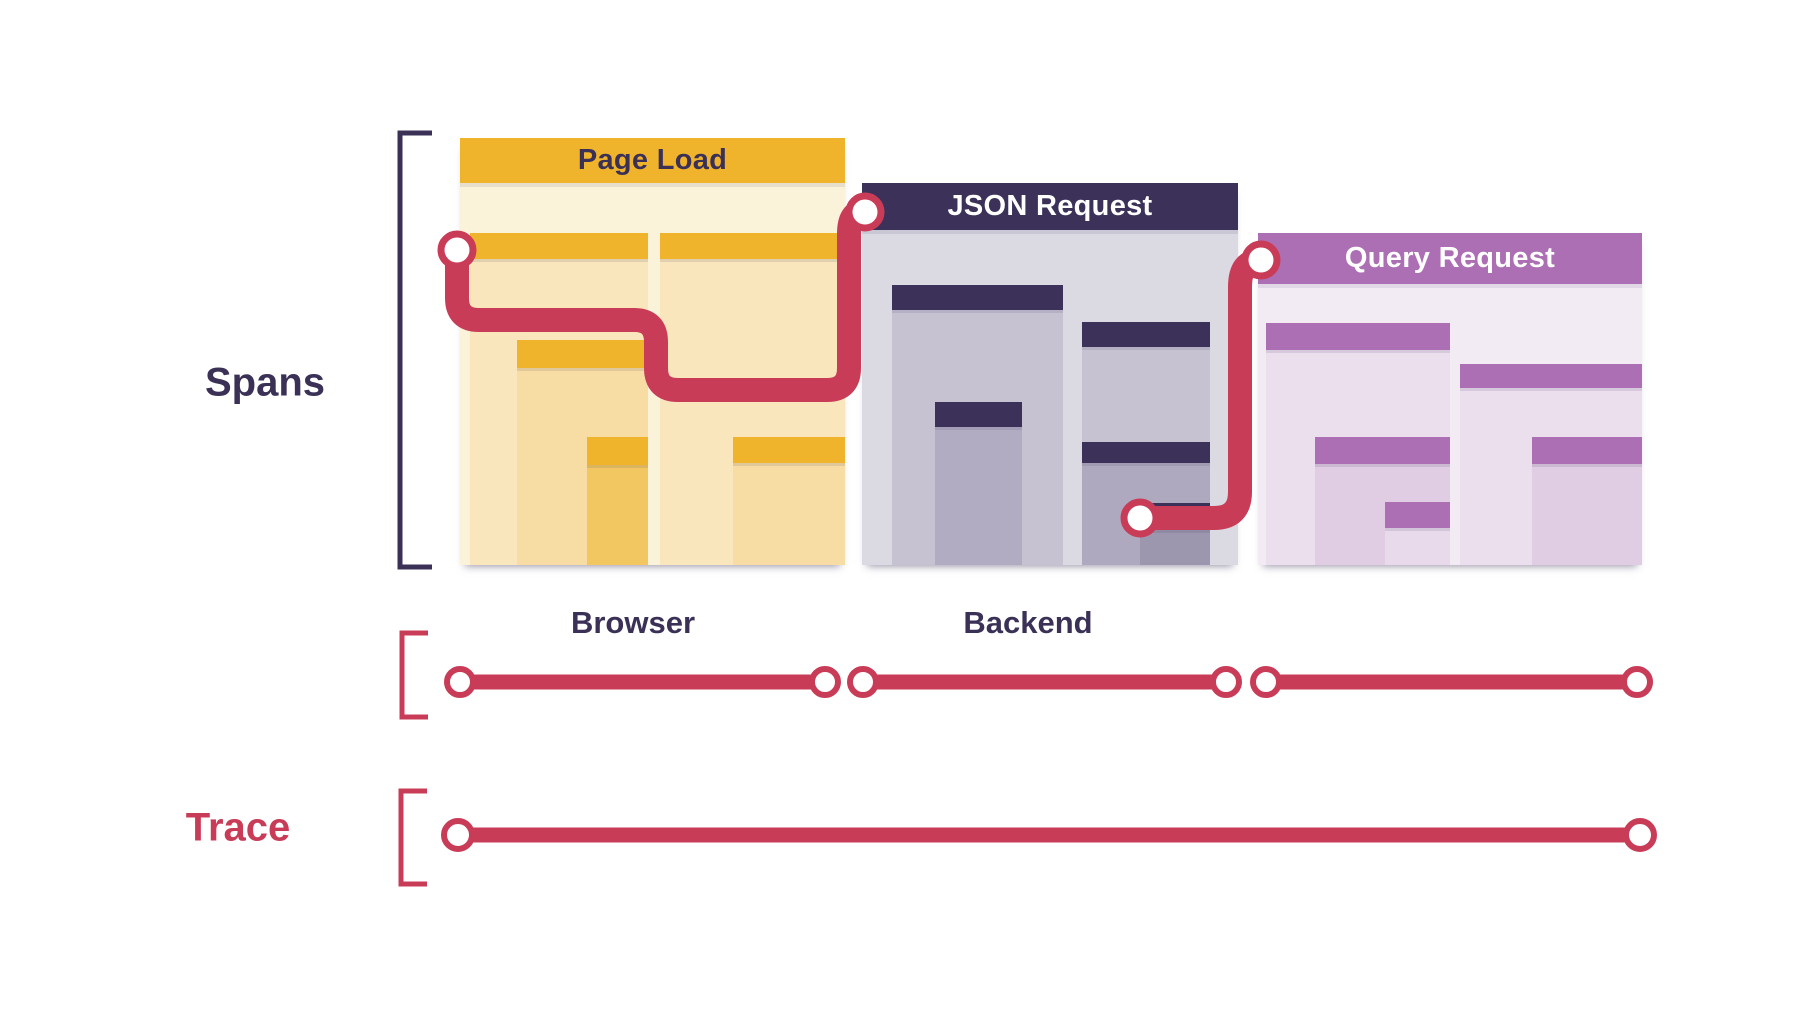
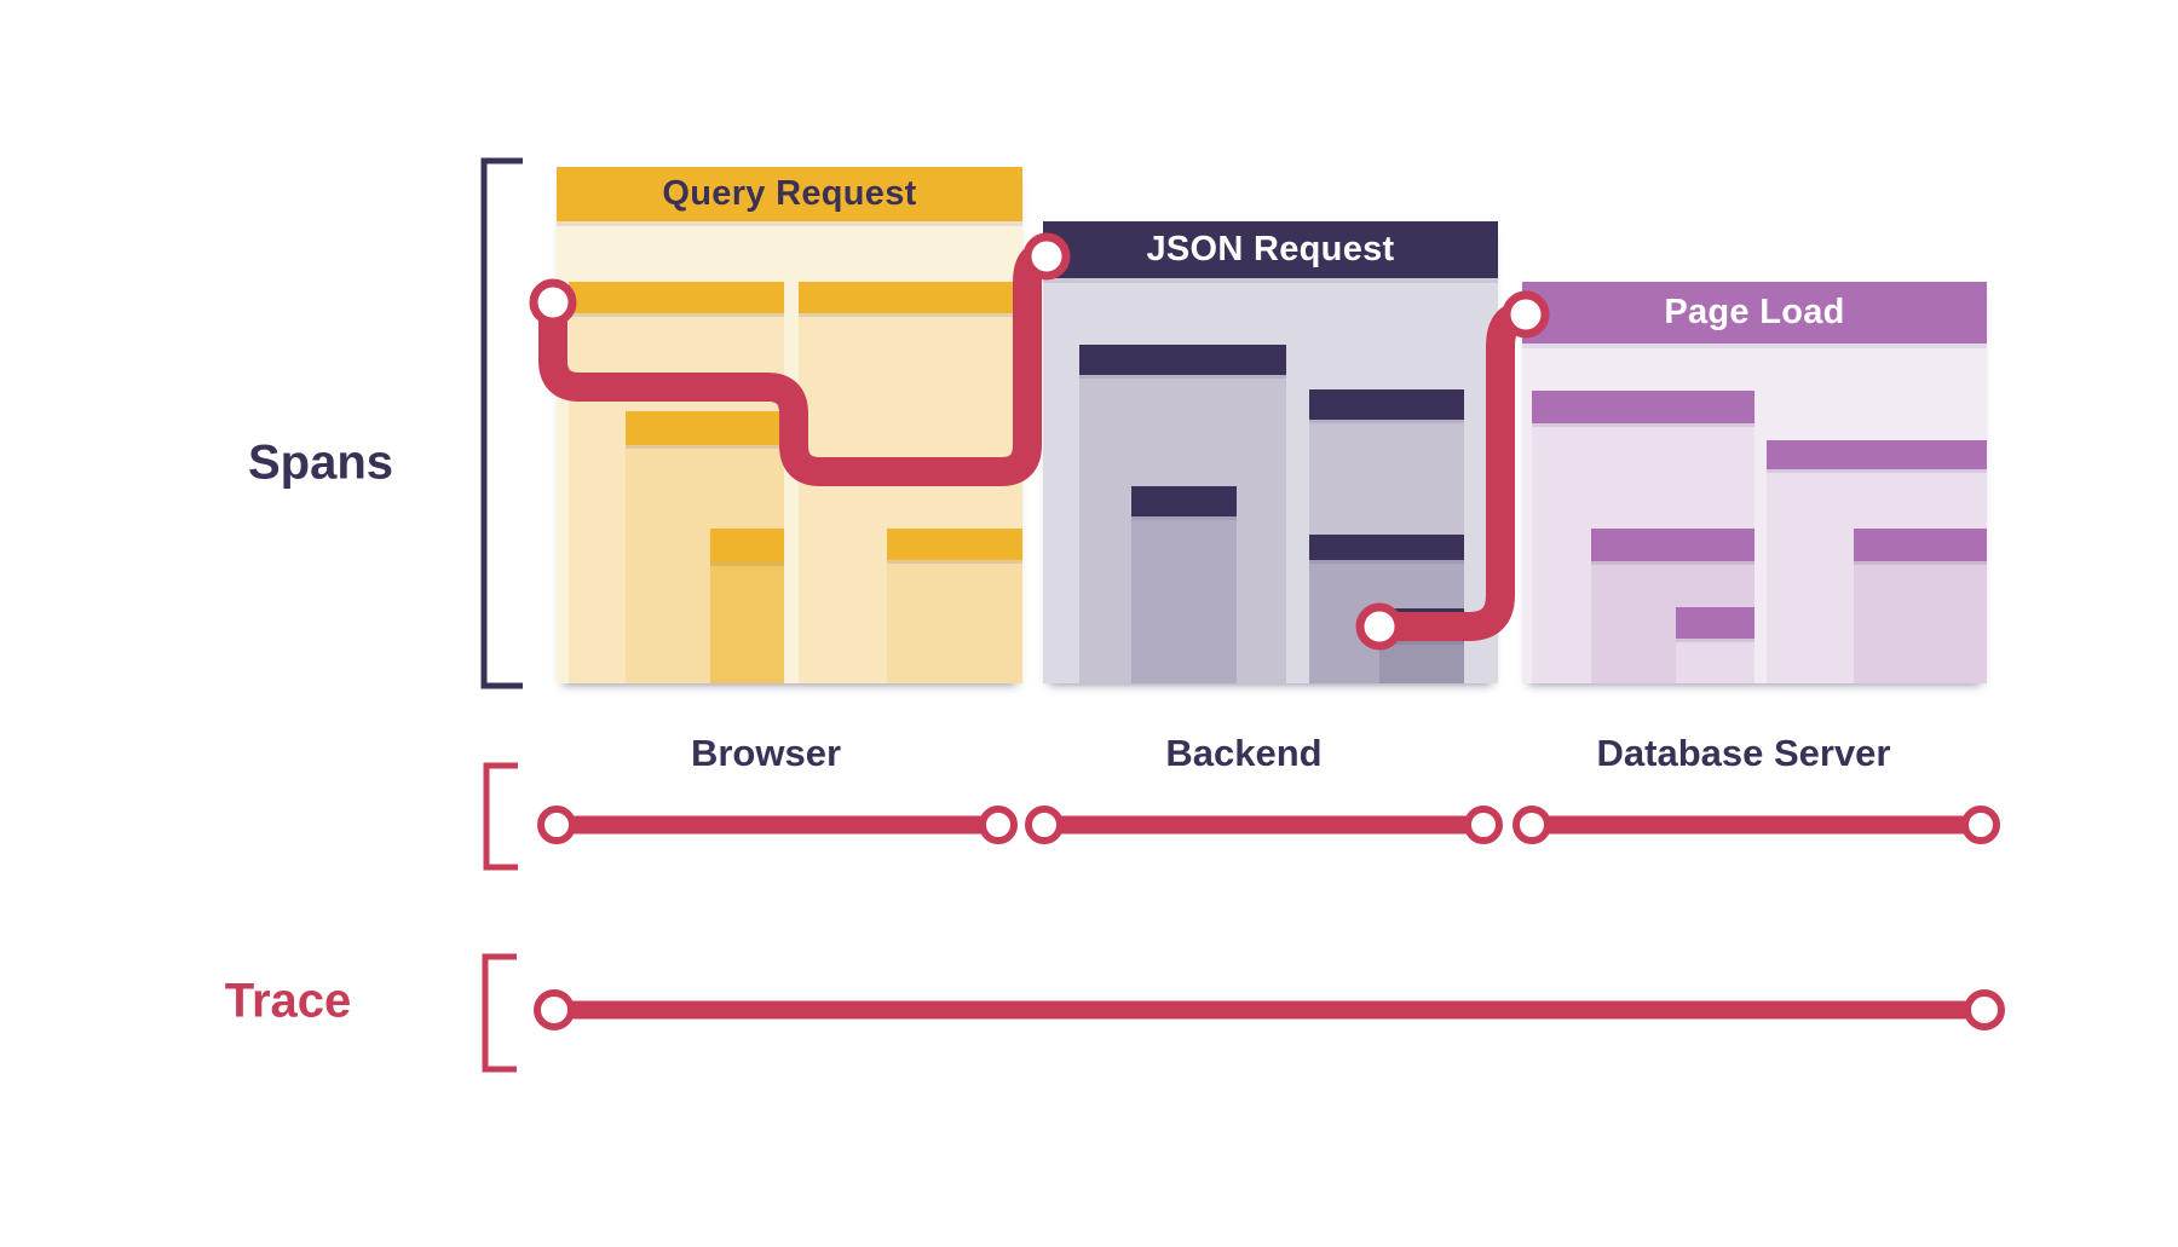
- Page Load
+ Query Request
  JSON Request
- Query Request
+ Page Load
  Spans
  Trace
  Browser
  Backend
+ Database Server
